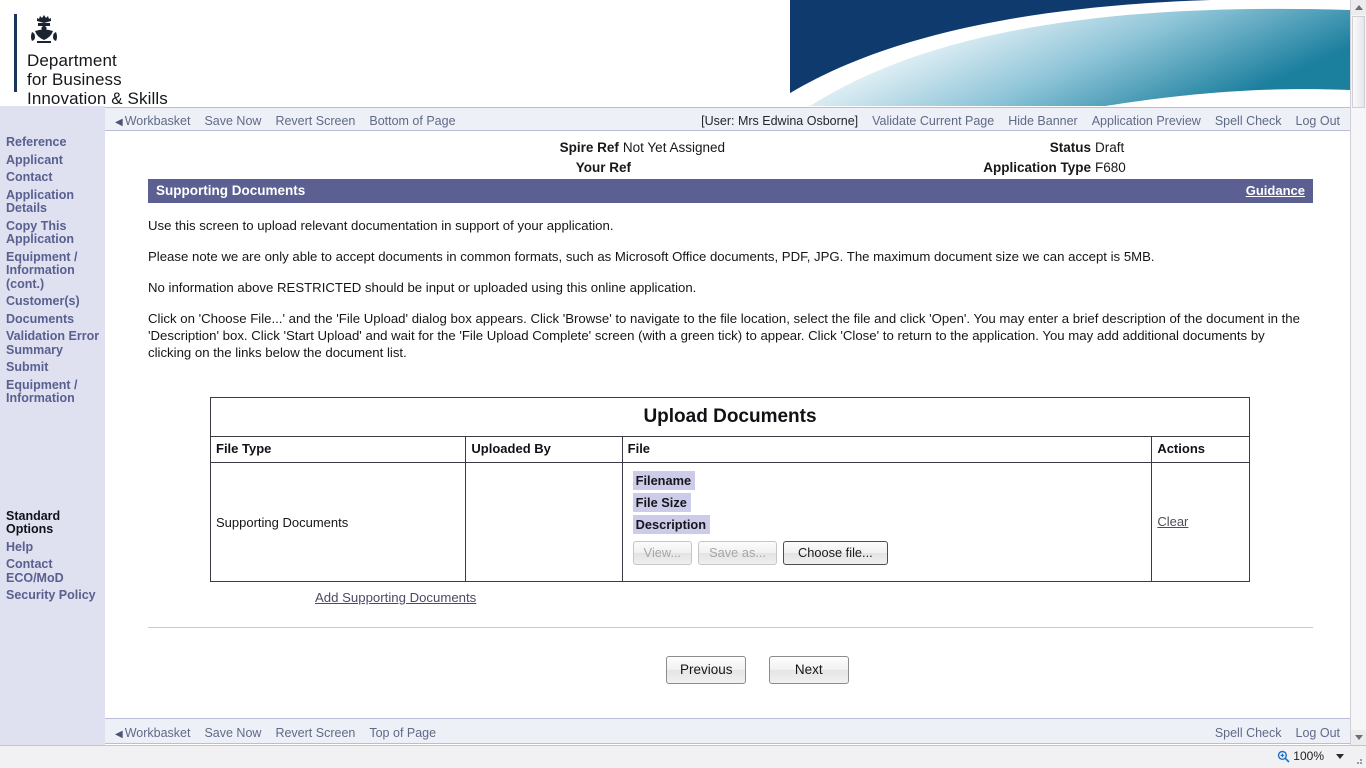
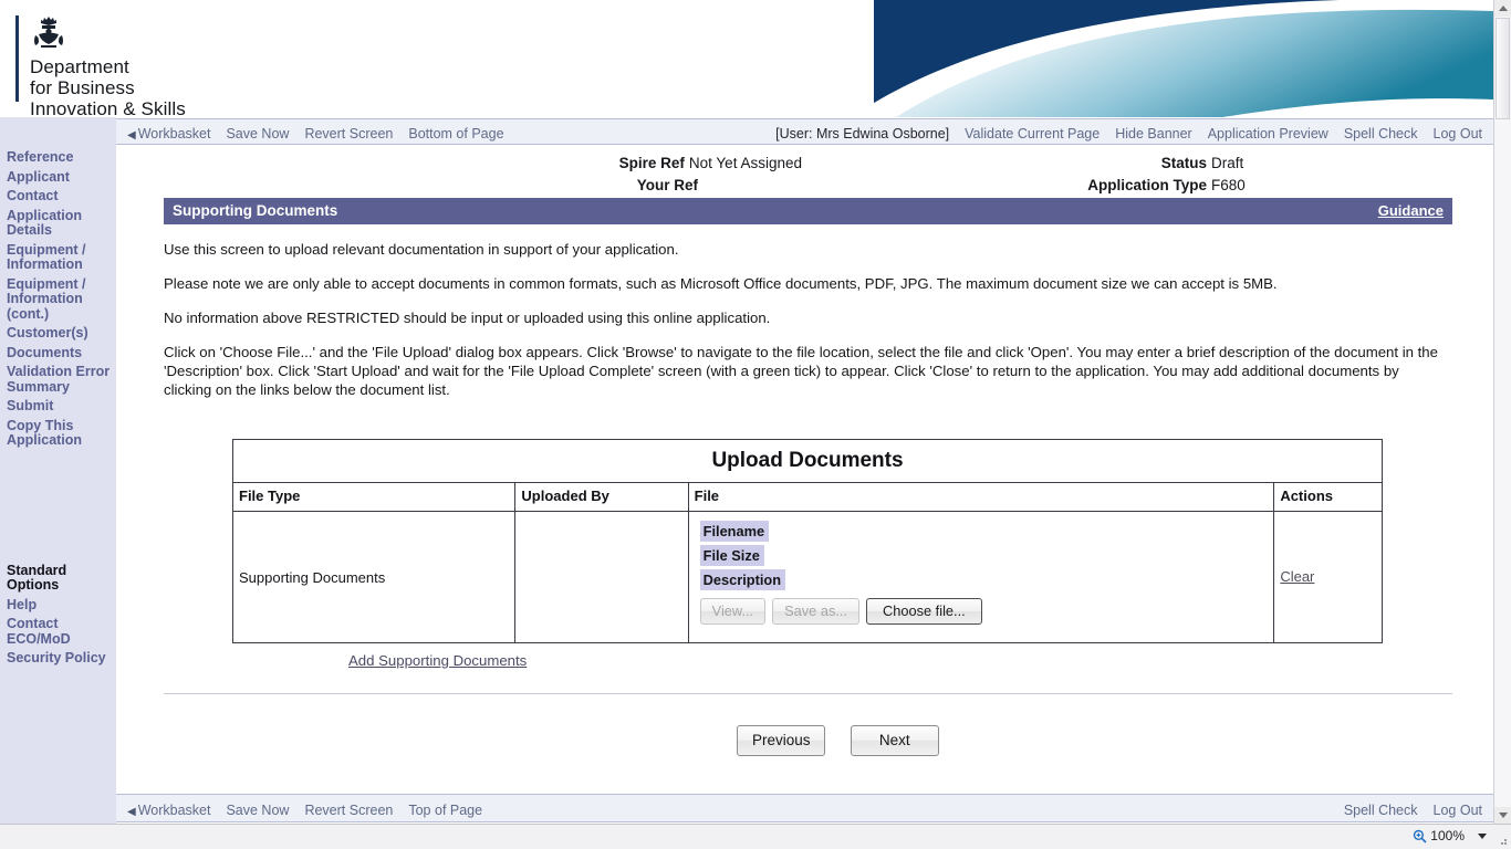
  Department
  for Business
  Innovation & Skills
  ◀ Workbasket Save Now Revert Screen Bottom of Page
  [User: Mrs Edwina Osborne] Validate Current Page Hide Banner Application Preview Spell Check Log Out
  Reference
  Applicant
  Contact
  Application Details
- Copy This Application
+ Equipment / Information
  Equipment / Information (cont.)
  Customer(s)
  Documents
  Validation Error Summary
  Submit
- Equipment / Information
+ Copy This Application
  Standard Options
  Help
  Contact ECO/MoD
  Security Policy
  Spire Ref Not Yet Assigned
  Your Ref
  Status Draft
  Application Type F680
  Supporting Documents
  Guidance
  Use this screen to upload relevant documentation in support of your application.
  Please note we are only able to accept documents in common formats, such as Microsoft Office documents, PDF, JPG. The maximum document size we can accept is 5MB.
  No information above RESTRICTED should be input or uploaded using this online application.
  Click on 'Choose File...' and the 'File Upload' dialog box appears. Click 'Browse' to navigate to the file location, select the file and click 'Open'. You may enter a brief description of the document in the 'Description' box. Click 'Start Upload' and wait for the 'File Upload Complete' screen (with a green tick) to appear. Click 'Close' to return to the application. You may add additional documents by clicking on the links below the document list.
  Upload Documents
  File Type	Uploaded By	File	Actions
  Supporting Documents		Filename File Size Description View... Save as... Choose file...	Clear
  Add Supporting Documents
  Previous Next
  ◀ Workbasket Save Now Revert Screen Top of Page
  Spell Check Log Out
  100%
